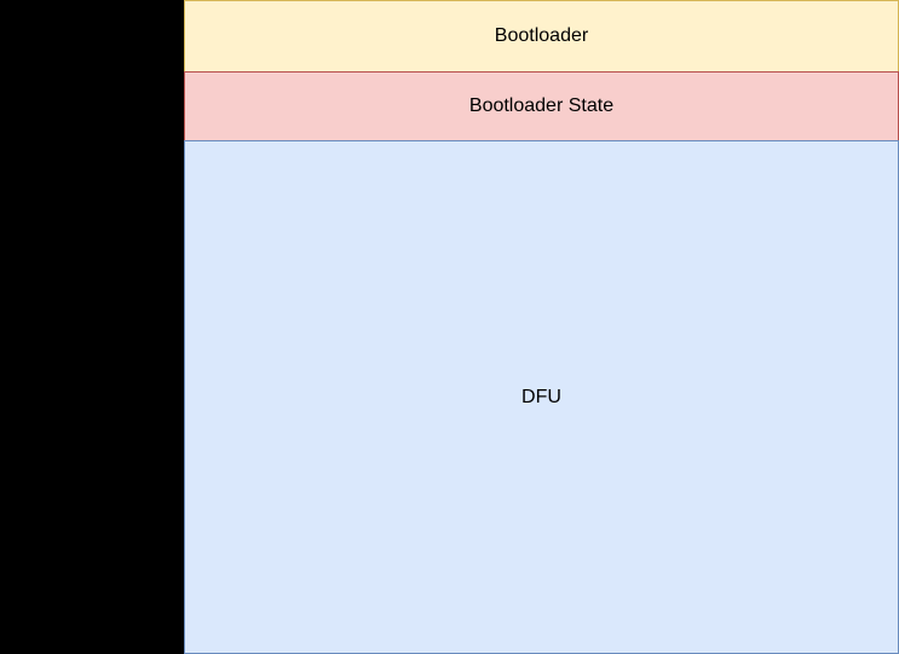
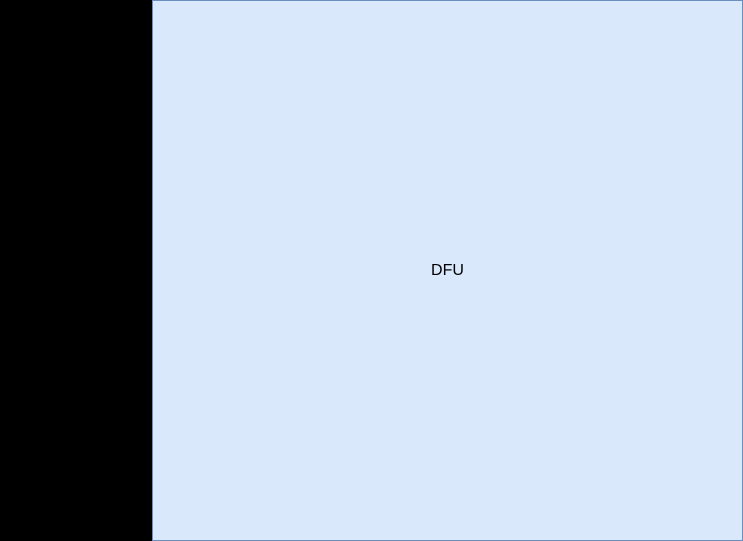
- Bootloader
- Bootloader State
  DFU
